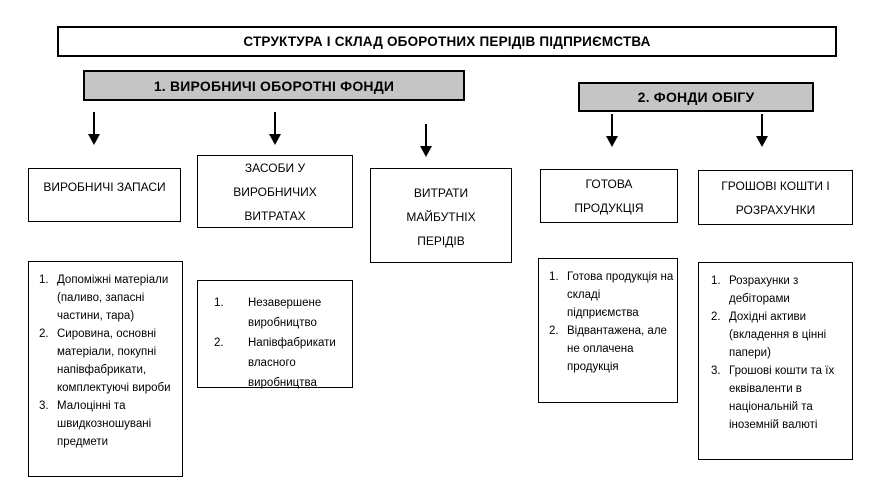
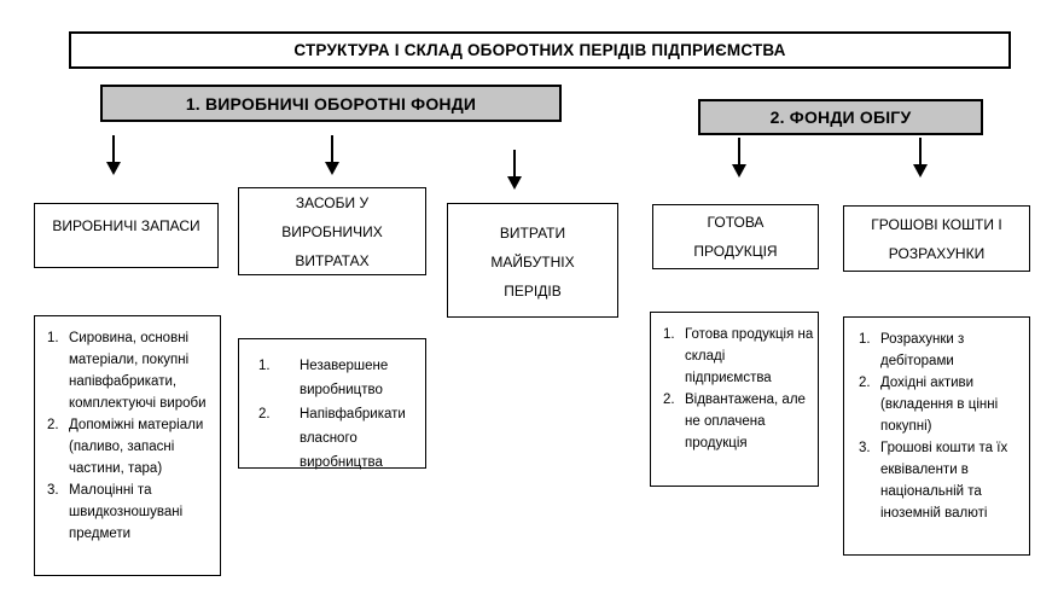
  СТРУКТУРА І СКЛАД ОБОРОТНИХ ПЕРІДІВ ПІДПРИЄМСТВА
  1. ВИРОБНИЧІ ОБОРОТНІ ФОНДИ
  2. ФОНДИ ОБІГУ
  ВИРОБНИЧІ ЗАПАСИ
  ЗАСОБИ У ВИРОБНИЧИХ ВИТРАТАХ
  ВИТРАТИ МАЙБУТНІХ ПЕРІДІВ
  ГОТОВА ПРОДУКЦІЯ
  ГРОШОВІ КОШТИ І РОЗРАХУНКИ
  1.
- Допоміжні матеріали (паливо, запасні частини, тара)
+ Сировина, основні матеріали, покупні напівфабрикати, комплектуючі вироби
  2.
- Сировина, основні матеріали, покупні напівфабрикати, комплектуючі вироби
+ Допоміжні матеріали (паливо, запасні частини, тара)
  3.
  Малоцінні та швидкозношувані предмети
  1.
  Незавершене виробництво
  2.
  Напівфабрикати власного виробництва
  1.
  Готова продукція на складі підприємства
  2.
  Відвантажена, але не оплачена продукція
  1.
  Розрахунки з дебіторами
  2.
- Дохідні активи (вкладення в цінні папери)
+ Дохідні активи (вкладення в цінні покупні)
  3.
  Грошові кошти та їх еквіваленти в національній та іноземній валюті
